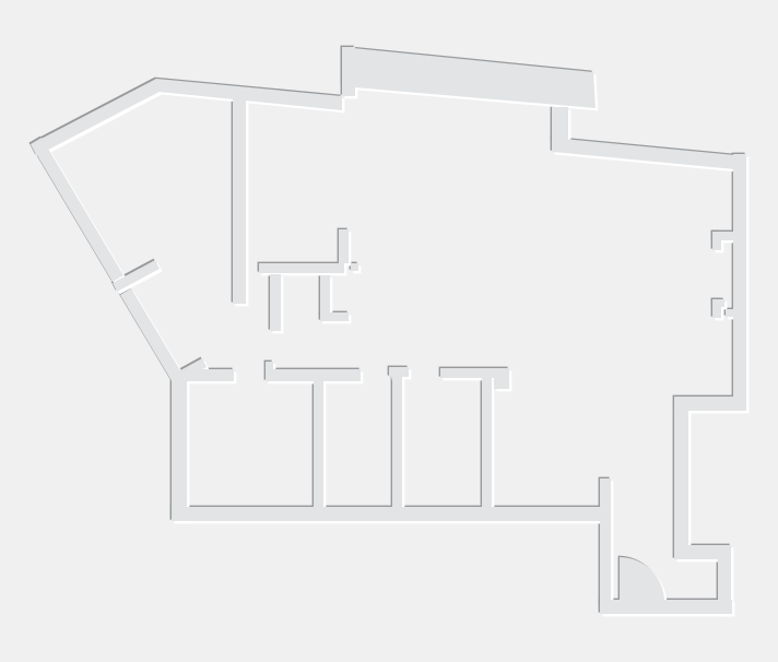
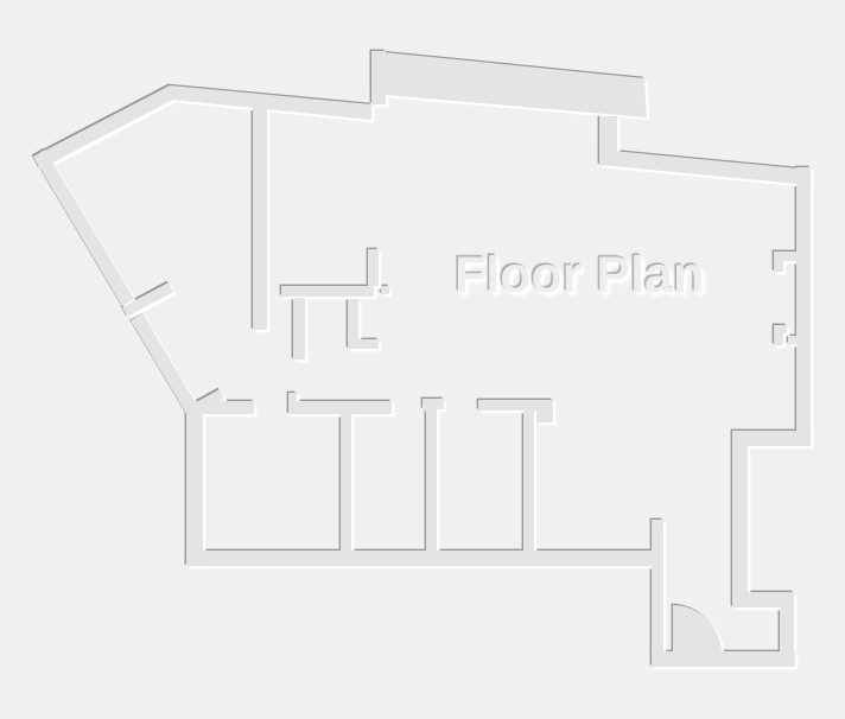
+ Floor Plan
